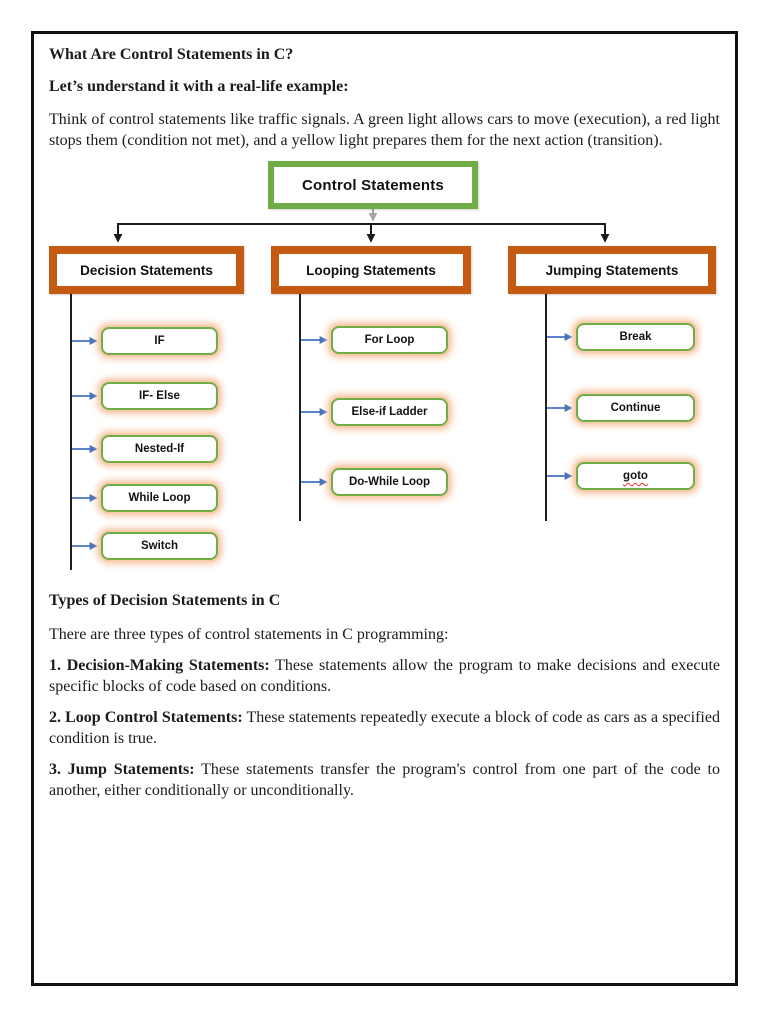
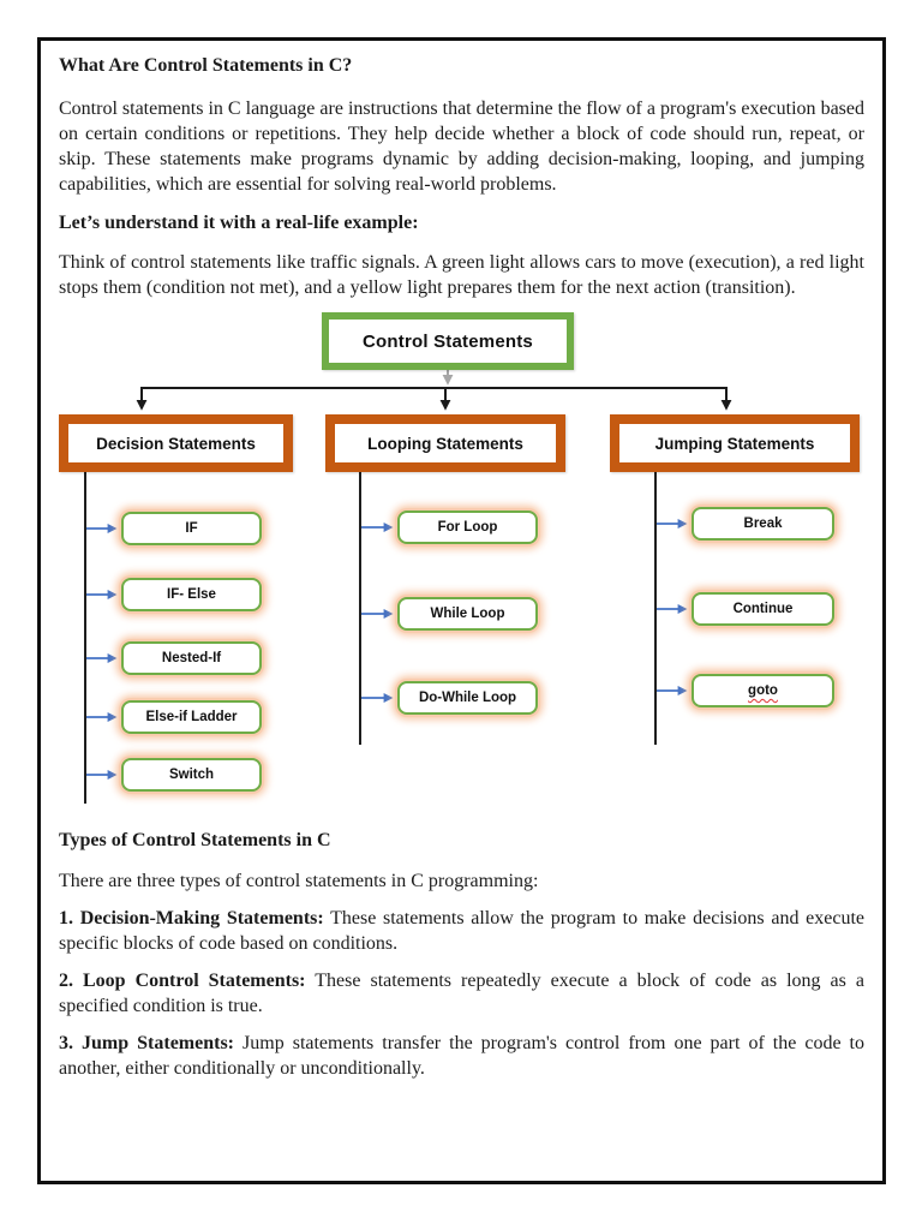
  What Are Control Statements in C?
+ Control statements in C language are instructions that determine the flow of a program's execution based on certain conditions or repetitions. They help decide whether a block of code should run, repeat, or skip. These statements make programs dynamic by adding decision-making, looping, and jumping capabilities, which are essential for solving real-world problems.
  Let’s understand it with a real-life example:
  Think of control statements like traffic signals. A green light allows cars to move (execution), a red light stops them (condition not met), and a yellow light prepares them for the next action (transition).
  Control Statements
  Decision Statements
  Looping Statements
  Jumping Statements
  IF
  IF- Else
  Nested-If
- While Loop
+ Else-if Ladder
  Switch
  For Loop
- Else-if Ladder
+ While Loop
  Do-While Loop
  Break
  Continue
  goto
- Types of Decision Statements in C
+ Types of Control Statements in C
  There are three types of control statements in C programming:
  1. Decision-Making Statements: These statements allow the program to make decisions and execute specific blocks of code based on conditions.
- 2. Loop Control Statements: These statements repeatedly execute a block of code as cars as a specified condition is true.
+ 2. Loop Control Statements: These statements repeatedly execute a block of code as long as a specified condition is true.
- 3. Jump Statements: These statements transfer the program's control from one part of the code to another, either conditionally or unconditionally.
+ 3. Jump Statements: Jump statements transfer the program's control from one part of the code to another, either conditionally or unconditionally.
